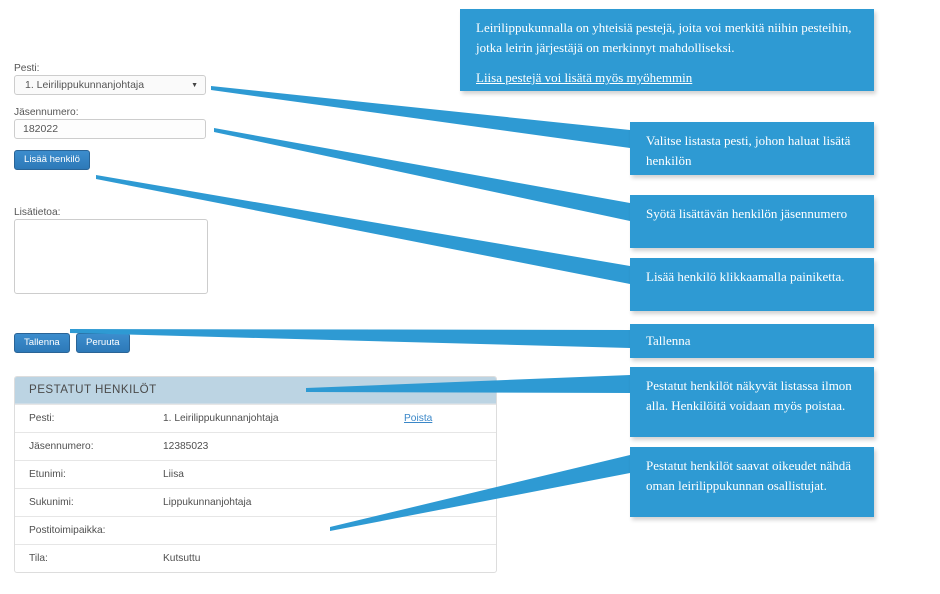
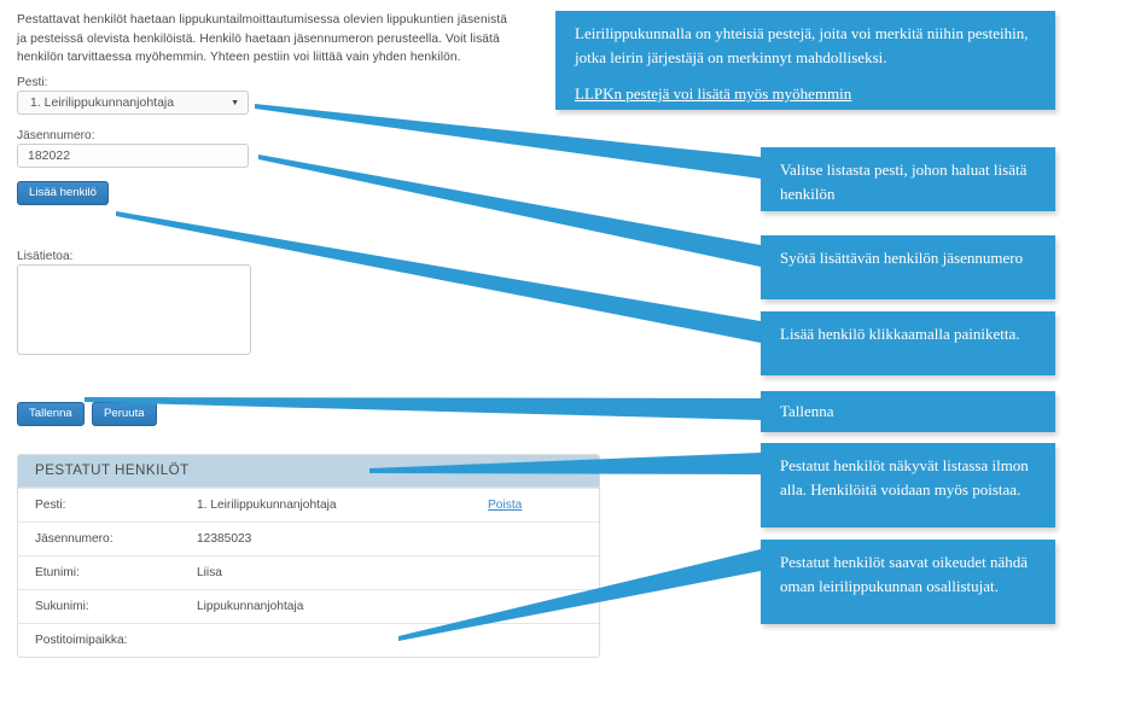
+ Pestattavat henkilöt haetaan lippukuntailmoittautumisessa olevien lippukuntien jäsenistä ja pesteissä olevista henkilöistä. Henkilö haetaan jäsennumeron perusteella. Voit lisätä henkilön tarvittaessa myöhemmin. Yhteen pestiin voi liittää vain yhden henkilön.
  Pesti:
  1. Leirilippukunnanjohtaja
  Jäsennumero:
  182022
  Lisää henkilö
  Lisätietoa:
  Tallenna
  Peruuta
  PESTATUT HENKILÖT
  Pesti:
  1. Leirilippukunnanjohtaja
  Poista
  Jäsennumero:
  12385023
  Etunimi:
  Liisa
  Sukunimi:
  Lippukunnanjohtaja
  Postitoimipaikka:
- Tila:
- Kutsuttu
  Leirilippukunnalla on yhteisiä pestejä, joita voi merkitä niihin pesteihin, jotka leirin järjestäjä on merkinnyt mahdolliseksi.
- Liisa pestejä voi lisätä myös myöhemmin
+ LLPKn pestejä voi lisätä myös myöhemmin
  Valitse listasta pesti, johon haluat lisätä henkilön
  Syötä lisättävän henkilön jäsennumero
  Lisää henkilö klikkaamalla painiketta.
  Tallenna
  Pestatut henkilöt näkyvät listassa ilmon alla. Henkilöitä voidaan myös poistaa.
  Pestatut henkilöt saavat oikeudet nähdä oman leirilippukunnan osallistujat.
